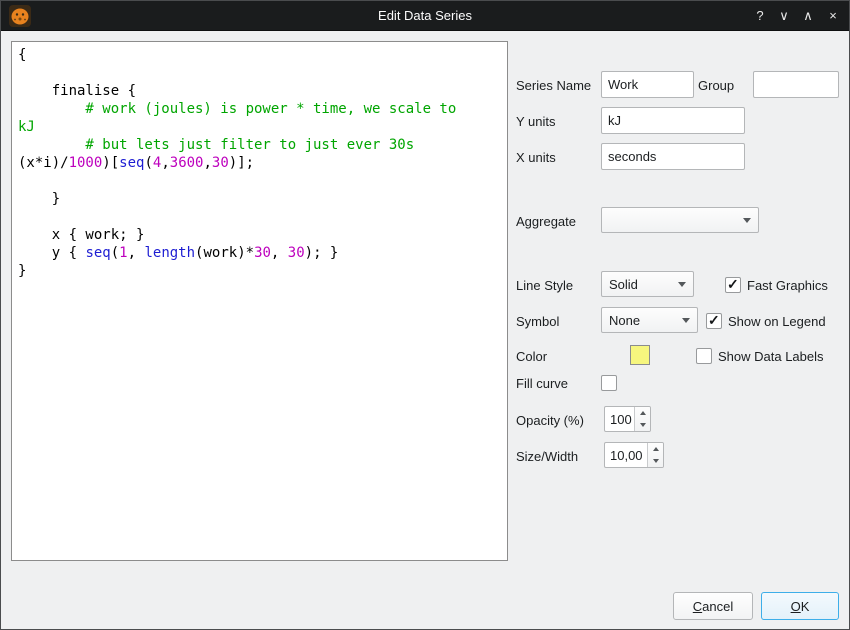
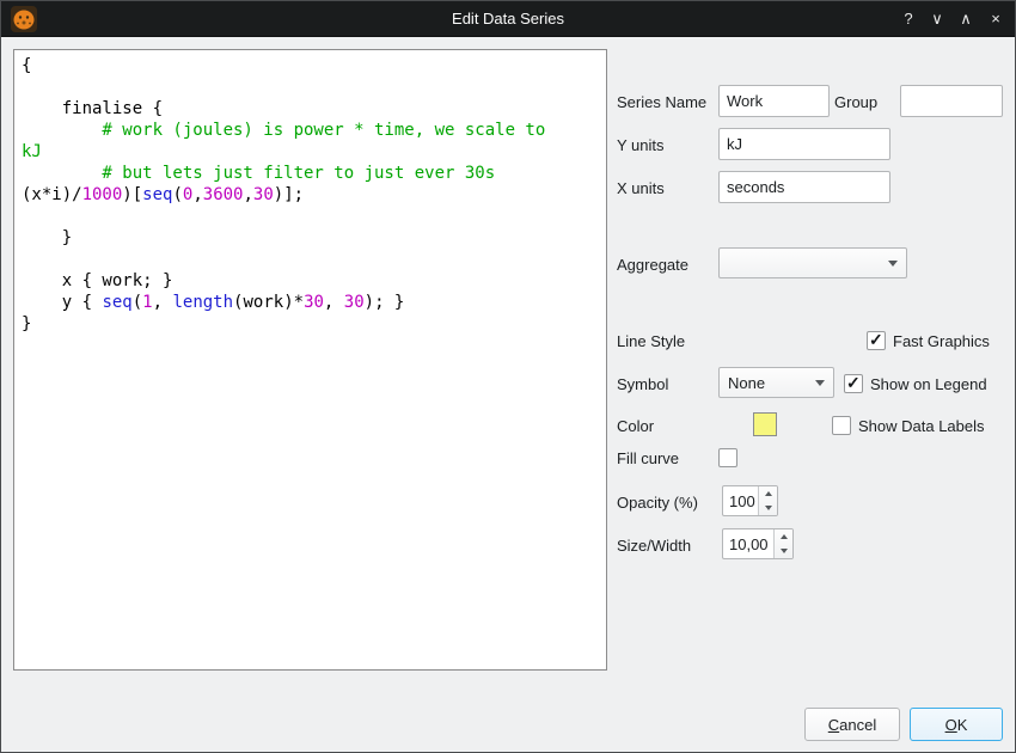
  Edit Data Series
  ?
  ∨
  ∧
  ×
  {
  finalise {
  # work (joules) is power * time, we scale to
  kJ
  # but lets just filter to just ever 30s
- (x*i)/1000)[seq(4,3600,30)];
+ (x*i)/1000)[seq(0,3600,30)];
  }
  x { work; }
  y { seq(1, length(work)*30, 30); }
  }
  Series Name
  Work
  Group
  Y units
  kJ
  X units
  seconds
  Aggregate
  Line Style
- Solid
  Fast Graphics
  Symbol
  None
  Show on Legend
  Color
  Show Data Labels
  Fill curve
  Opacity (%)
  100
  Size/Width
  10,00
  Cancel
  OK
